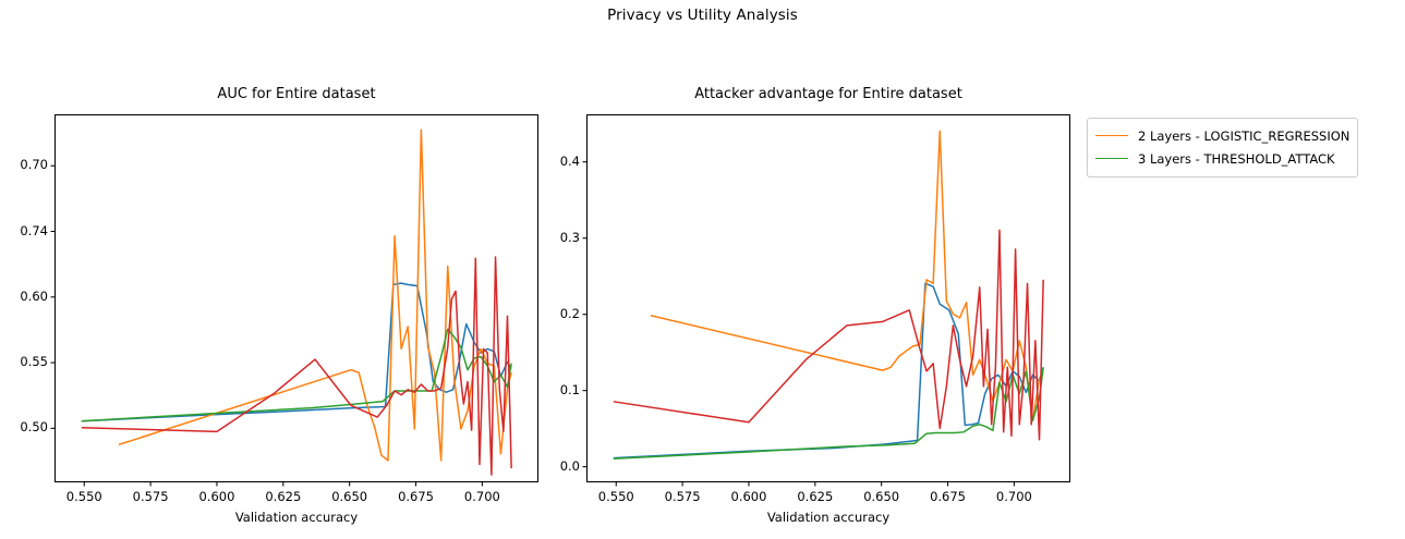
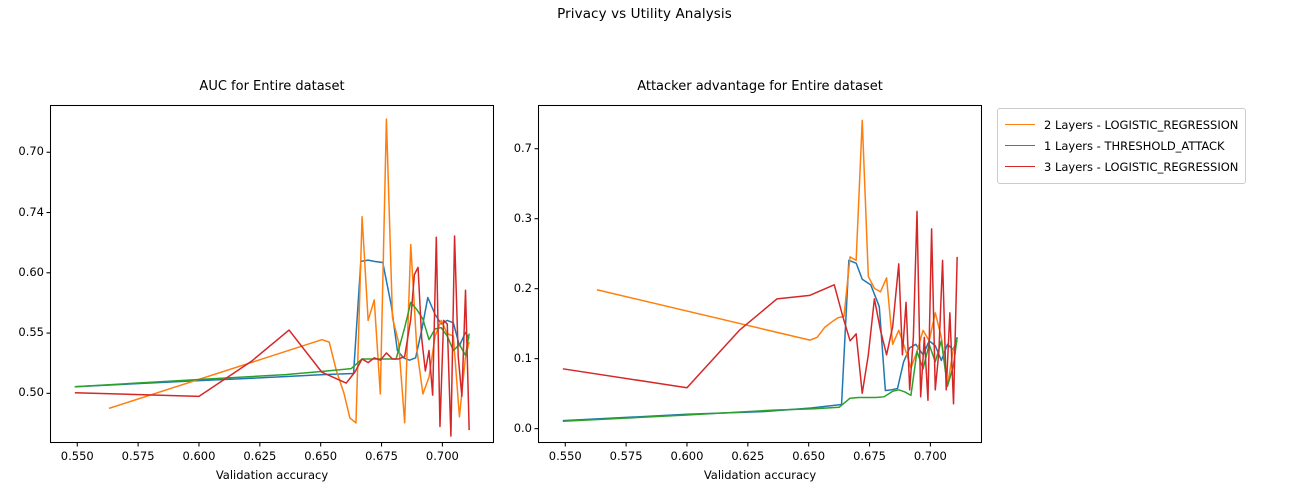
  Privacy vs Utility Analysis
  2 Layers - LOGISTIC_REGRESSION
- 3 Layers - THRESHOLD_ATTACK
+ 1 Layers - THRESHOLD_ATTACK
+ 3 Layers - LOGISTIC_REGRESSION
  AUC for Entire dataset
  Validation accuracy
  0.550
  0.575
  0.600
  0.625
  0.650
  0.675
  0.700
  0.50
  0.55
  0.60
  0.74
  0.70
  Attacker advantage for Entire dataset
  Validation accuracy
  0.550
  0.575
  0.600
  0.625
  0.650
  0.675
  0.700
  0.0
  0.1
  0.2
  0.3
- 0.4
+ 0.7
